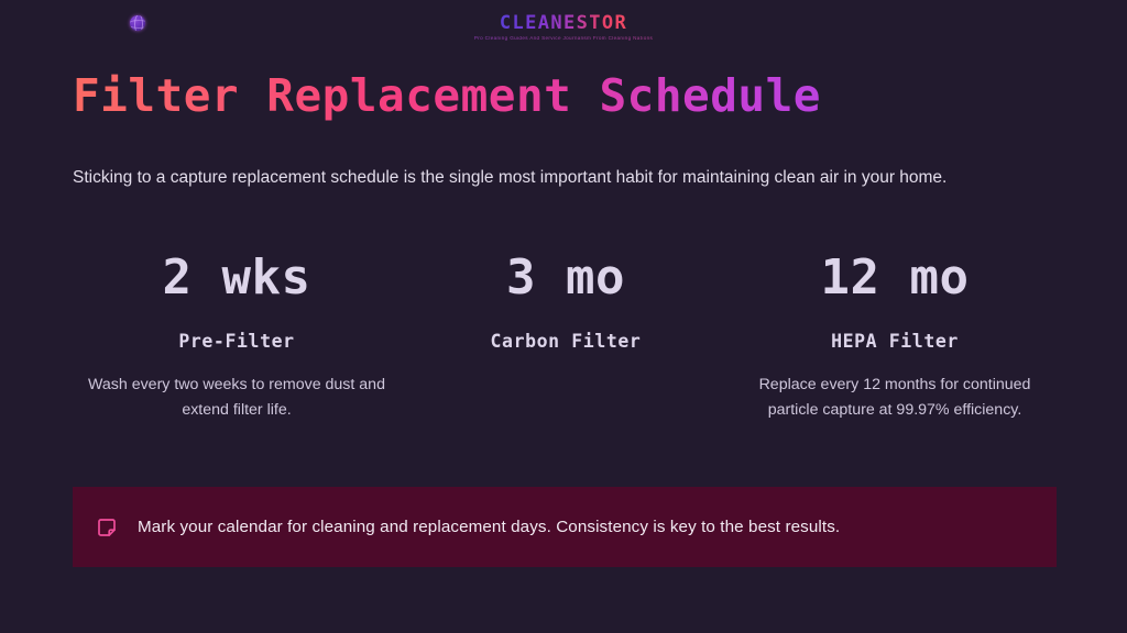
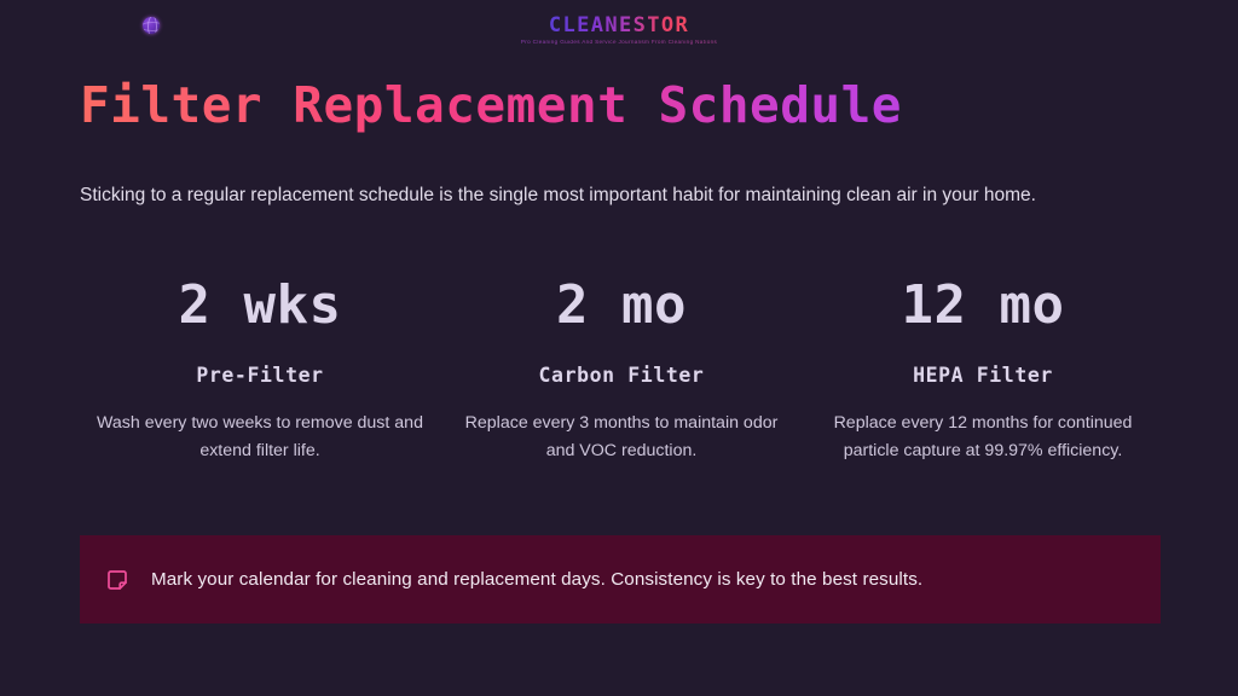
  CLEANESTOR
  Filter Replacement Schedule
- Sticking to a capture replacement schedule is the single most important habit for maintaining clean air in your home.
+ Sticking to a regular replacement schedule is the single most important habit for maintaining clean air in your home.
  2 wks
  Pre-Filter
  Wash every two weeks to remove dust and extend filter life.
- 3 mo
+ 2 mo
  Carbon Filter
+ Replace every 3 months to maintain odor and VOC reduction.
  12 mo
  HEPA Filter
  Replace every 12 months for continued particle capture at 99.97% efficiency.
  Mark your calendar for cleaning and replacement days. Consistency is key to the best results.
